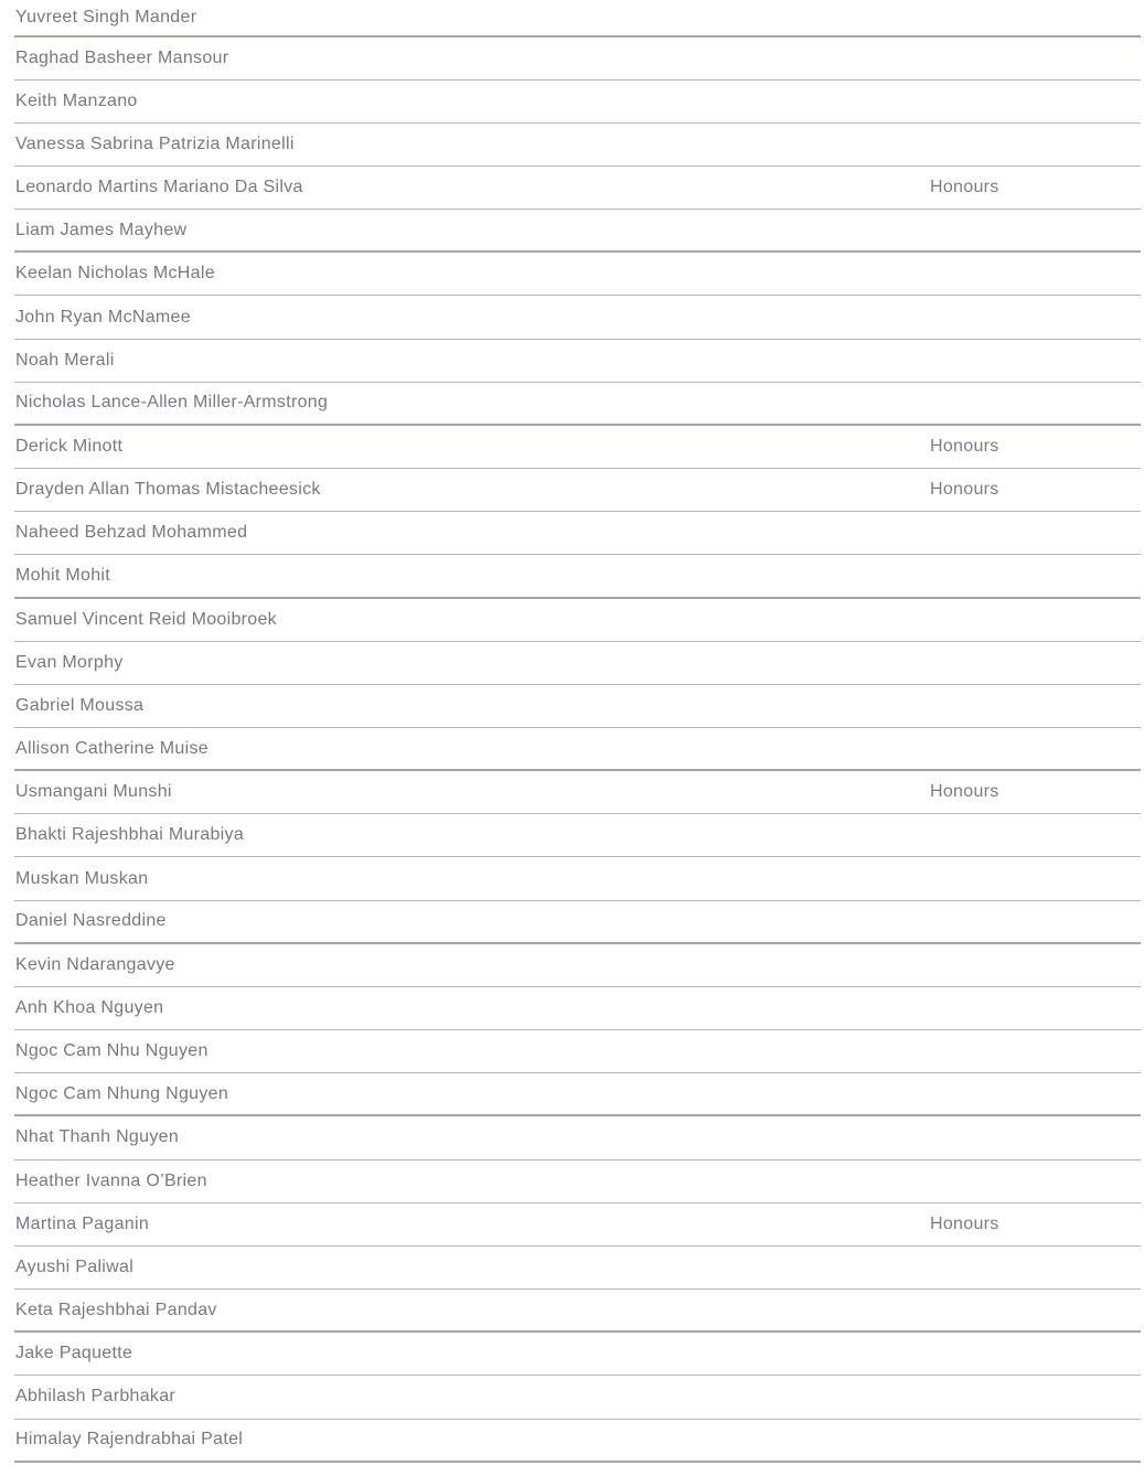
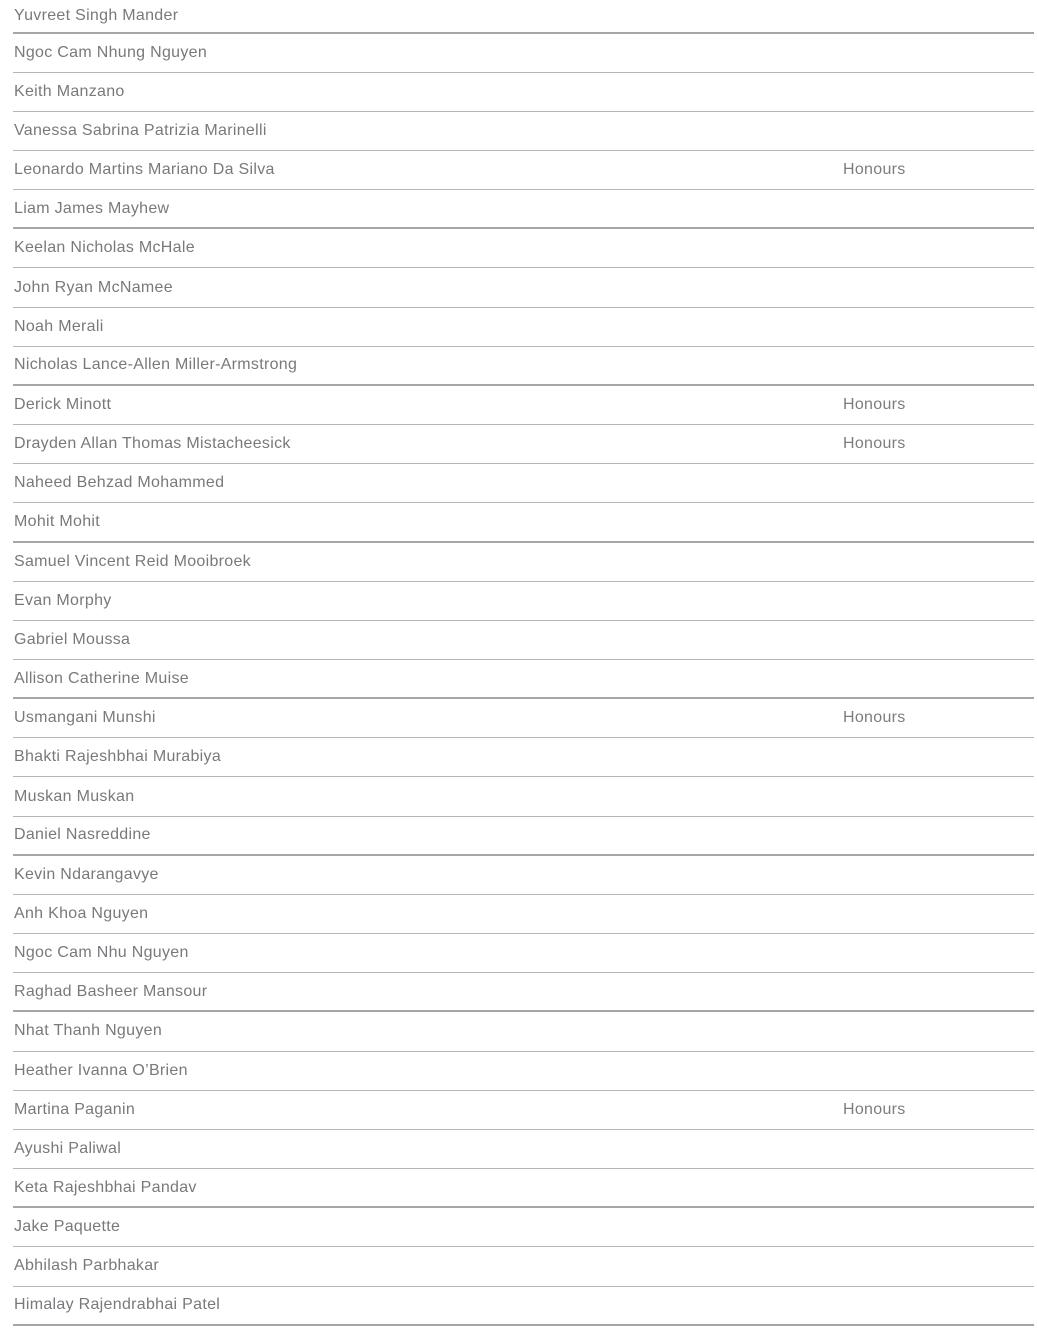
  Yuvreet Singh Mander
- Raghad Basheer Mansour
+ Ngoc Cam Nhung Nguyen
  Keith Manzano
  Vanessa Sabrina Patrizia Marinelli
  Leonardo Martins Mariano Da Silva
  Honours
  Liam James Mayhew
  Keelan Nicholas McHale
  John Ryan McNamee
  Noah Merali
  Nicholas Lance-Allen Miller-Armstrong
  Derick Minott
  Honours
  Drayden Allan Thomas Mistacheesick
  Honours
  Naheed Behzad Mohammed
  Mohit Mohit
  Samuel Vincent Reid Mooibroek
  Evan Morphy
  Gabriel Moussa
  Allison Catherine Muise
  Usmangani Munshi
  Honours
  Bhakti Rajeshbhai Murabiya
  Muskan Muskan
  Daniel Nasreddine
  Kevin Ndarangavye
  Anh Khoa Nguyen
  Ngoc Cam Nhu Nguyen
- Ngoc Cam Nhung Nguyen
+ Raghad Basheer Mansour
  Nhat Thanh Nguyen
  Heather Ivanna O’Brien
  Martina Paganin
  Honours
  Ayushi Paliwal
  Keta Rajeshbhai Pandav
  Jake Paquette
  Abhilash Parbhakar
  Himalay Rajendrabhai Patel
